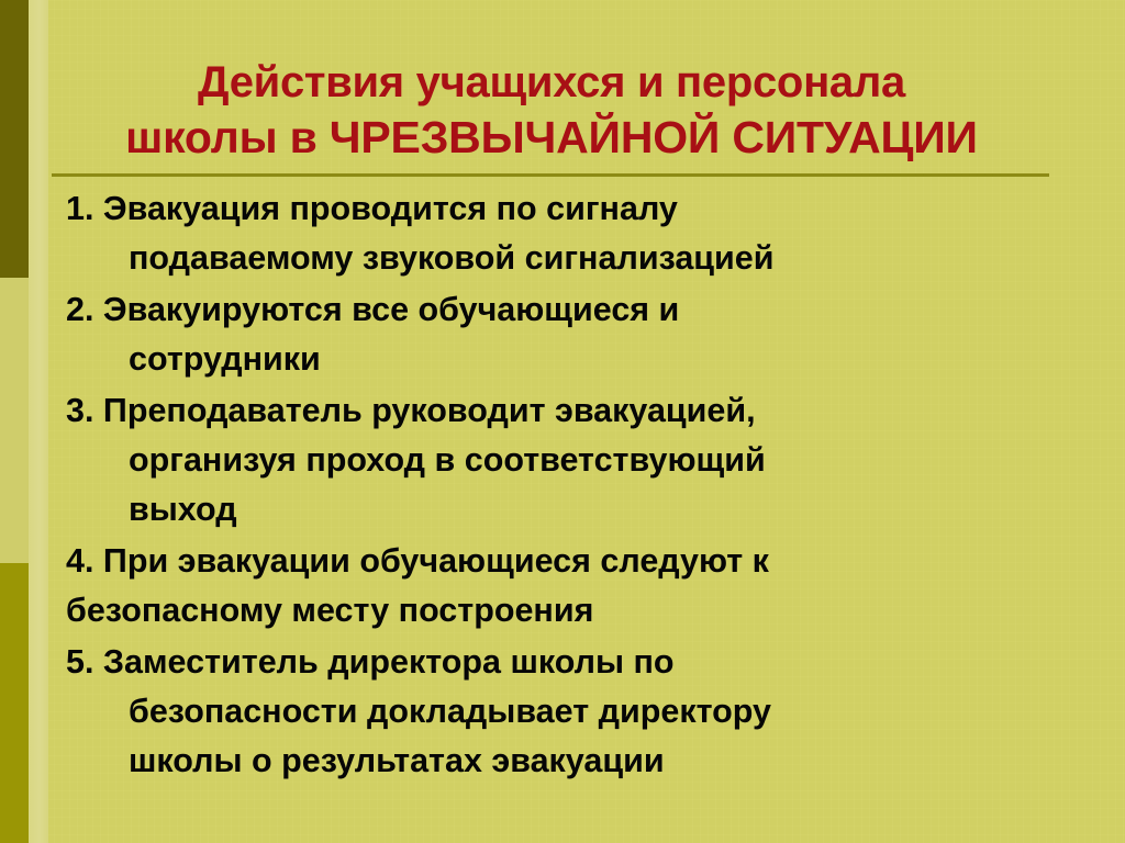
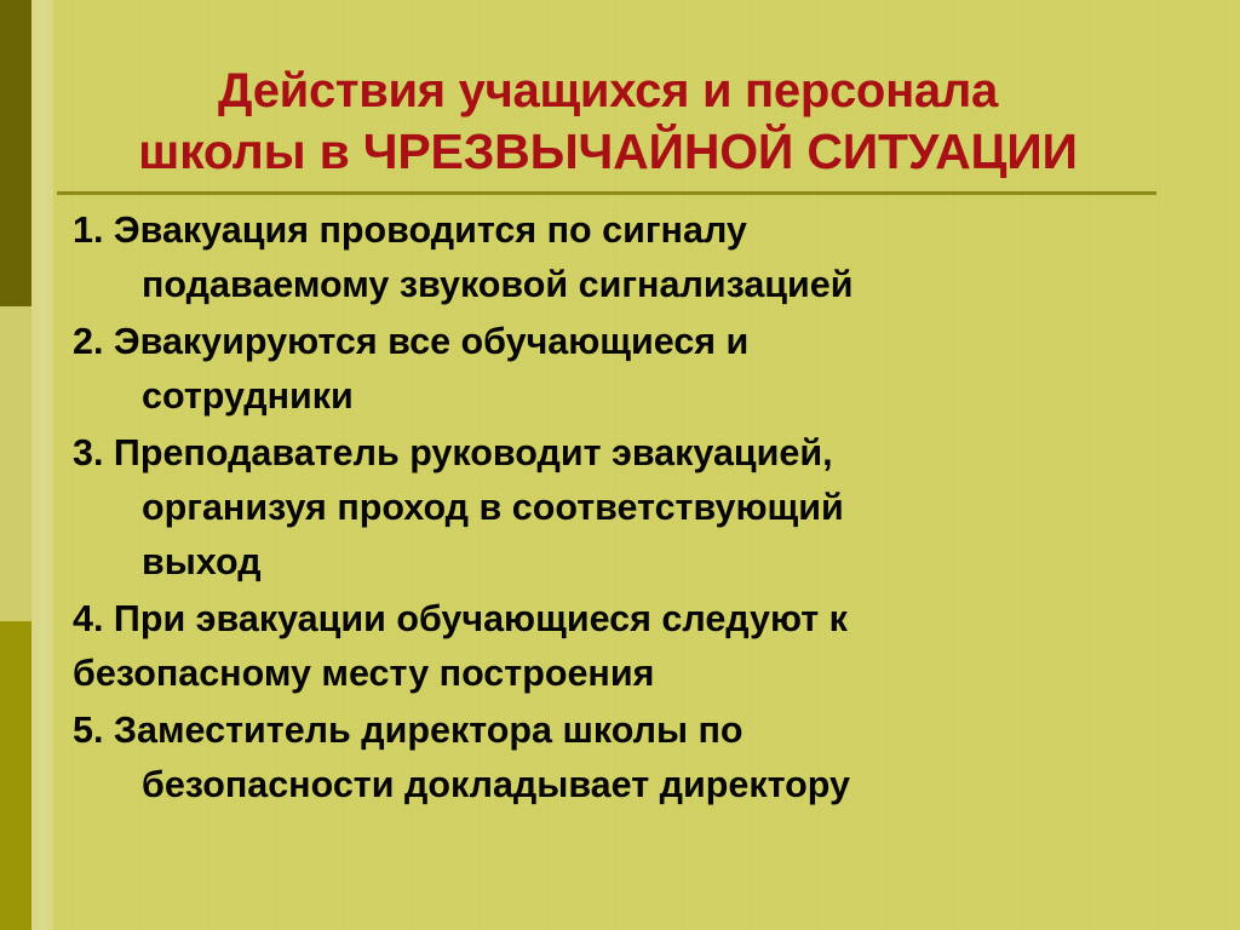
  Действия учащихся и персонала
  школы в ЧРЕЗВЫЧАЙНОЙ СИТУАЦИИ
  1. Эвакуация проводится по сигналу
  подаваемому звуковой сигнализацией
  2. Эвакуируются все обучающиеся и
  сотрудники
  3. Преподаватель руководит эвакуацией,
  организуя проход в соответствующий
  выход
  4. При эвакуации обучающиеся следуют к
  безопасному месту построения
  5. Заместитель директора школы по
  безопасности докладывает директору
- школы о результатах эвакуации
